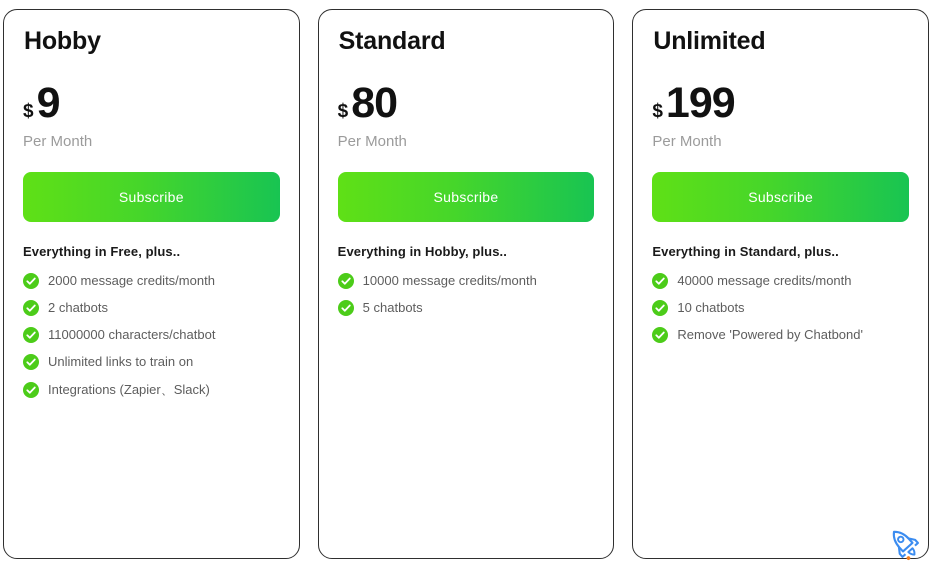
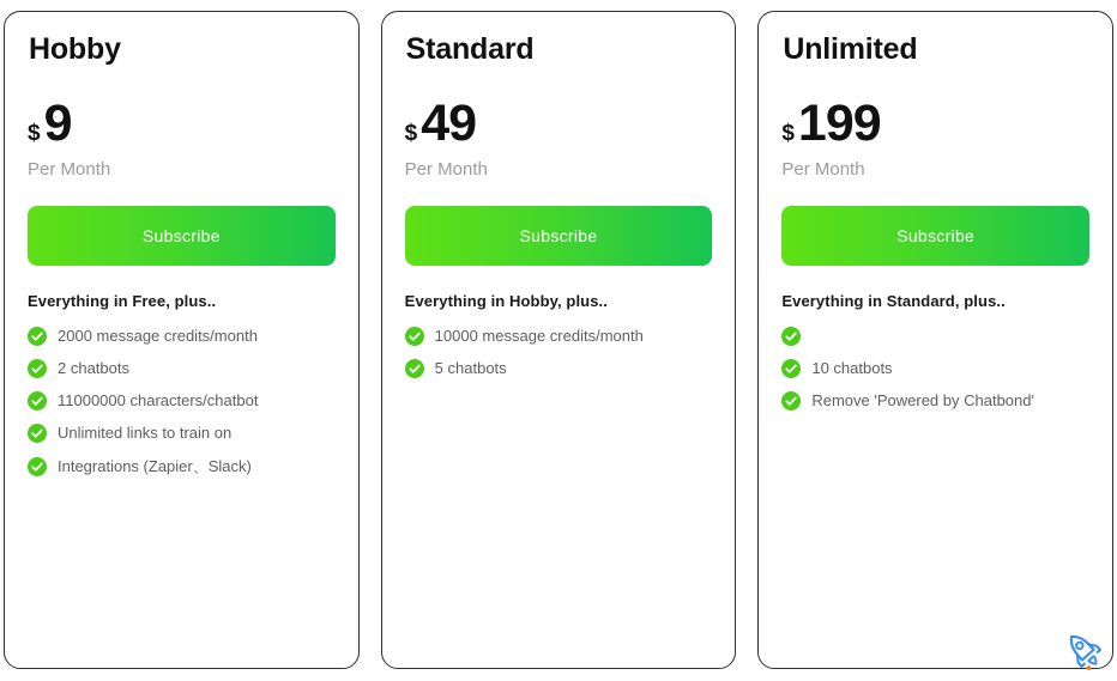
  Hobby
  $
  9
  Per Month
  Subscribe
  Everything in Free, plus..
  2000 message credits/month
  2 chatbots
  11000000 characters/chatbot
  Unlimited links to train on
  Integrations (Zapier、Slack)
  Standard
  $
- 80
+ 49
  Per Month
  Subscribe
  Everything in Hobby, plus..
  10000 message credits/month
  5 chatbots
  Unlimited
  $
  199
  Per Month
  Subscribe
  Everything in Standard, plus..
- 40000 message credits/month
  10 chatbots
  Remove 'Powered by Chatbond'
